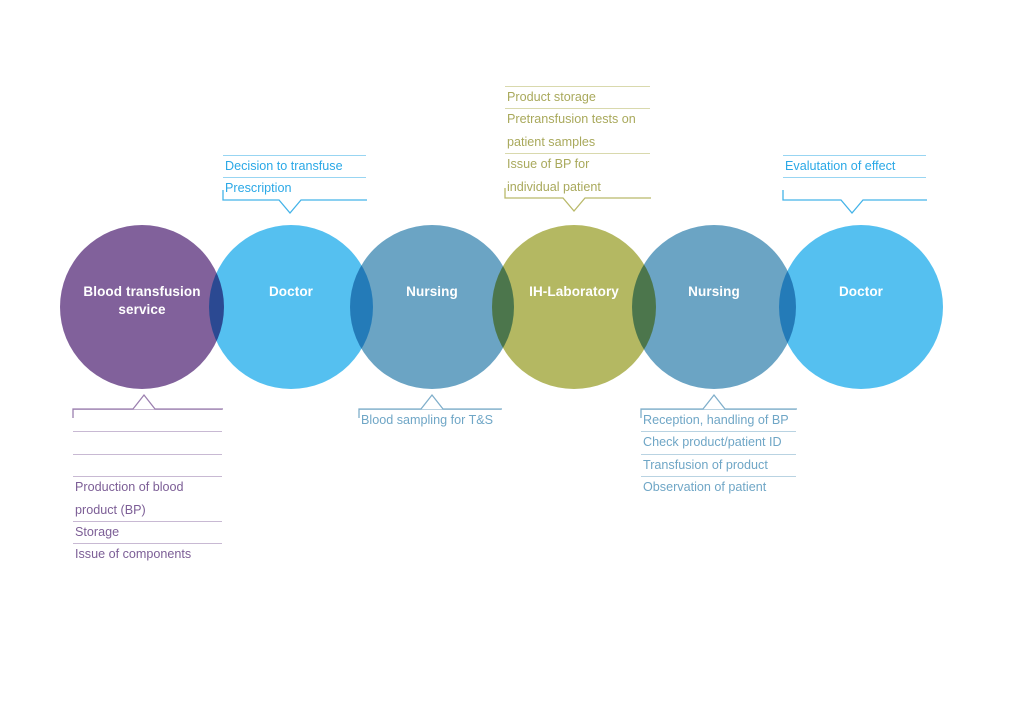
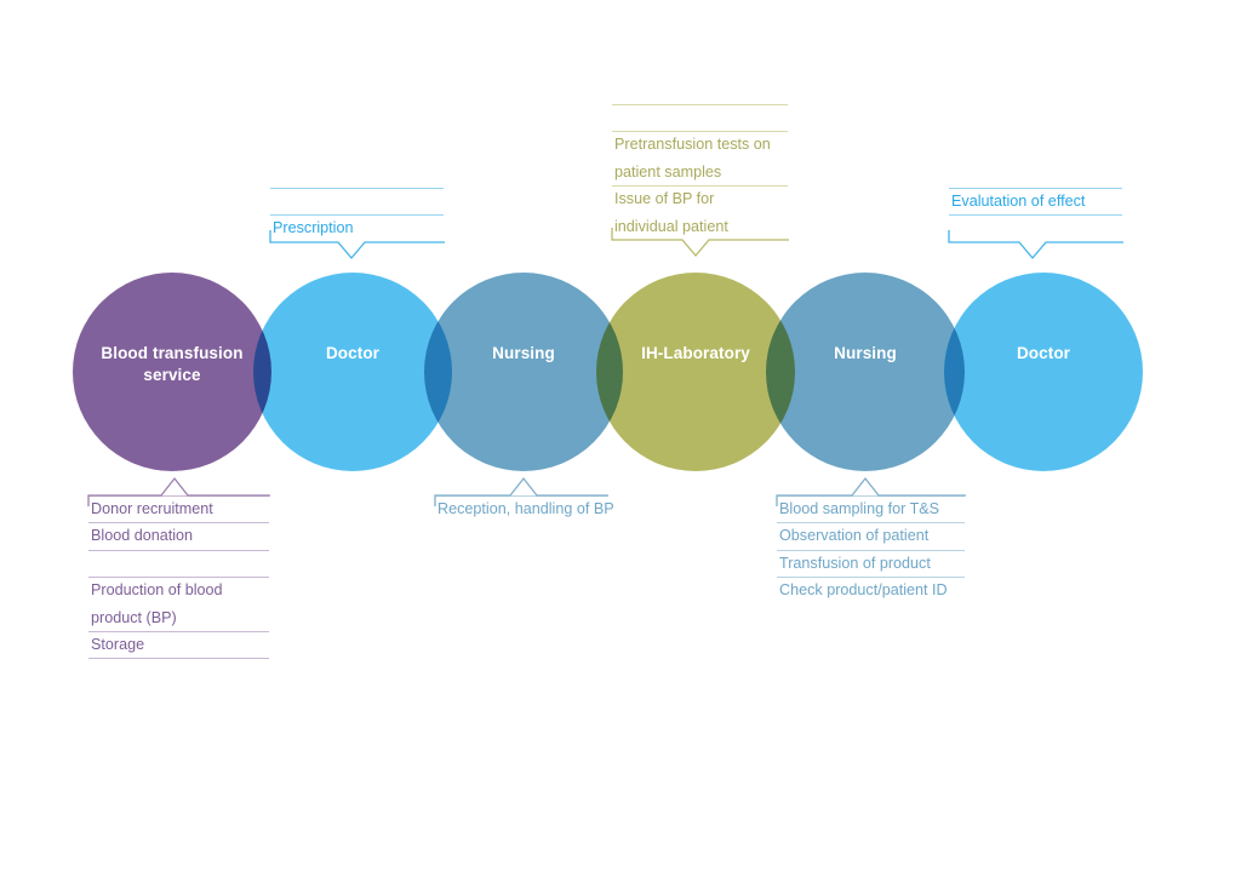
  Blood transfusion
  service
  Doctor
  Nursing
  IH-Laboratory
  Nursing
  Doctor
+ Donor recruitment
+ Blood donation
  Production of blood
  product (BP)
  Storage
- Issue of components
- Decision to transfuse
  Prescription
- Blood sampling for T&S
+ Reception, handling of BP
- Product storage
  Pretransfusion tests on
  patient samples
  Issue of BP for
  individual patient
- Reception, handling of BP
+ Blood sampling for T&S
- Check product/patient ID
+ Observation of patient
  Transfusion of product
- Observation of patient
+ Check product/patient ID
  Evalutation of effect
